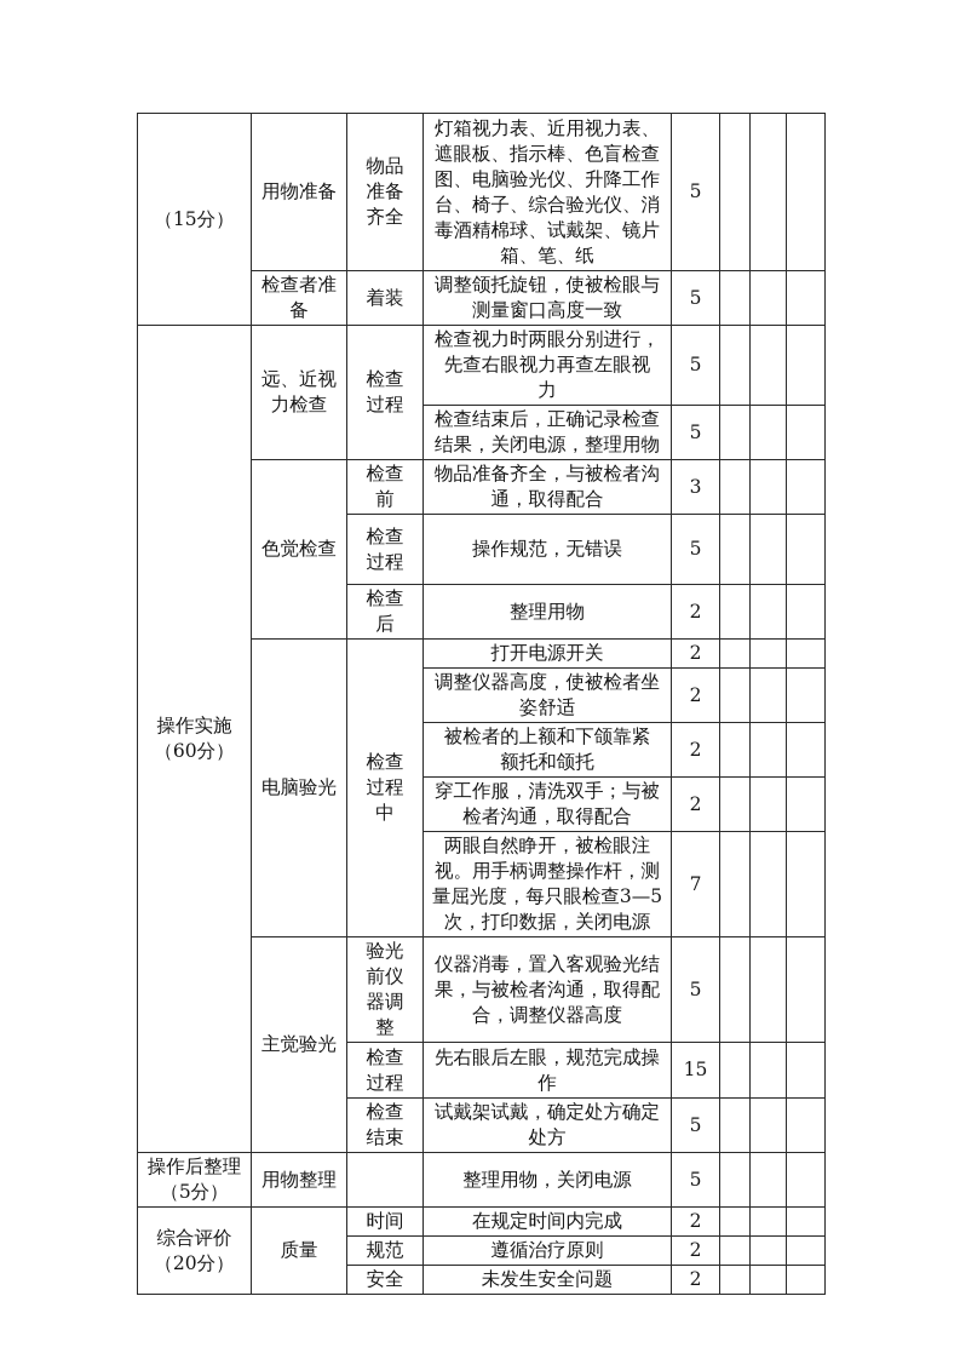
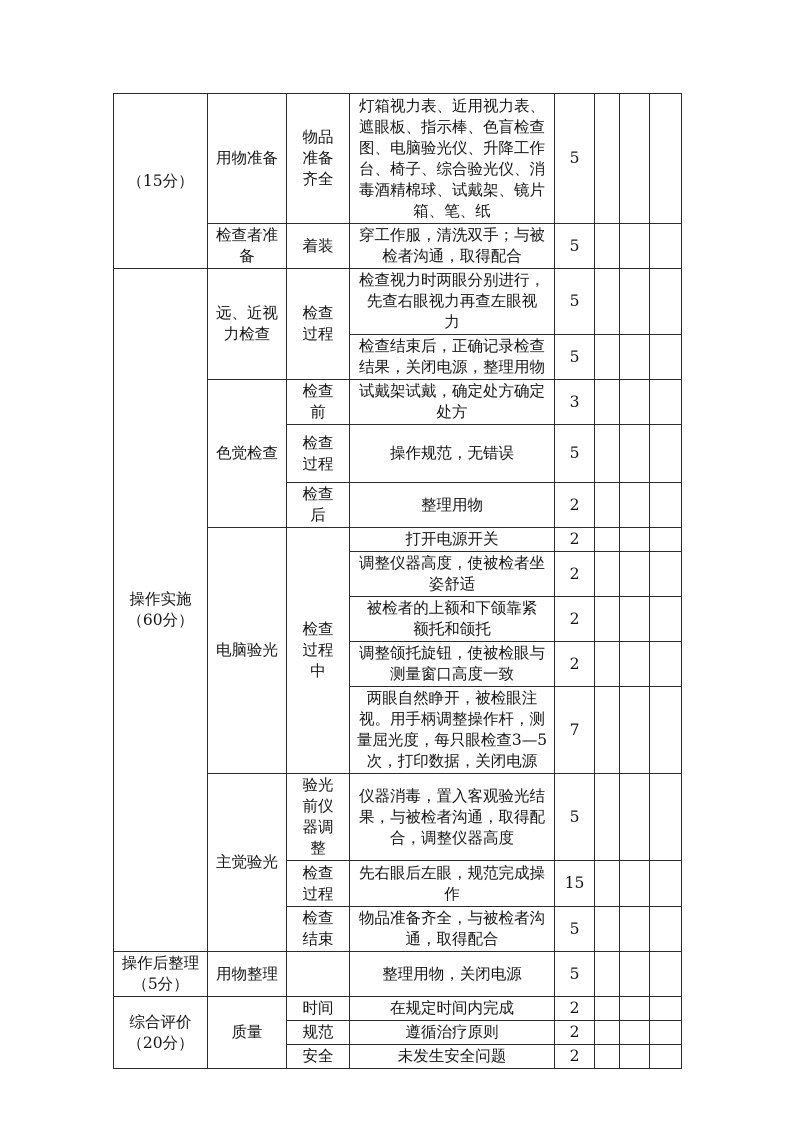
  （15分）	用物准备	物品 准备 齐全	灯箱视力表、近用视力表、 遮眼板、指示棒、色盲检查 图、电脑验光仪、升降工作 台、椅子、综合验光仪、消 毒酒精棉球、试戴架、镜片 箱、笔、纸	5
- 检查者准 备	着装	调整颌托旋钮，使被检眼与 测量窗口高度一致	5
+ 检查者准 备	着装	穿工作服，清洗双手；与被 检者沟通，取得配合	5
  操作实施 （60分）	远、近视 力检查	检查 过程	检查视力时两眼分别进行， 先查右眼视力再查左眼视 力	5
  检查结束后，正确记录检查 结果，关闭电源，整理用物	5
- 色觉检查	检查 前	物品准备齐全，与被检者沟 通，取得配合	3
+ 色觉检查	检查 前	试戴架试戴，确定处方确定 处方	3
  检查 过程	操作规范，无错误	5
  检查 后	整理用物	2
  电脑验光	检查 过程 中	打开电源开关	2
  调整仪器高度，使被检者坐 姿舒适	2
  被检者的上额和下颌靠紧 额托和颌托	2
- 穿工作服，清洗双手；与被 检者沟通，取得配合	2
+ 调整颌托旋钮，使被检眼与 测量窗口高度一致	2
  两眼自然睁开，被检眼注 视。用手柄调整操作杆，测 量屈光度，每只眼检查3—5 次，打印数据，关闭电源	7
  主觉验光	验光 前仪 器调 整	仪器消毒，置入客观验光结 果，与被检者沟通，取得配 合，调整仪器高度	5
  检查 过程	先右眼后左眼，规范完成操 作	15
- 检查 结束	试戴架试戴，确定处方确定 处方	5
+ 检查 结束	物品准备齐全，与被检者沟 通，取得配合	5
  操作后整理 （5分）	用物整理		整理用物，关闭电源	5
  综合评价 （20分）	质量	时间	在规定时间内完成	2
  规范	遵循治疗原则	2
  安全	未发生安全问题	2
